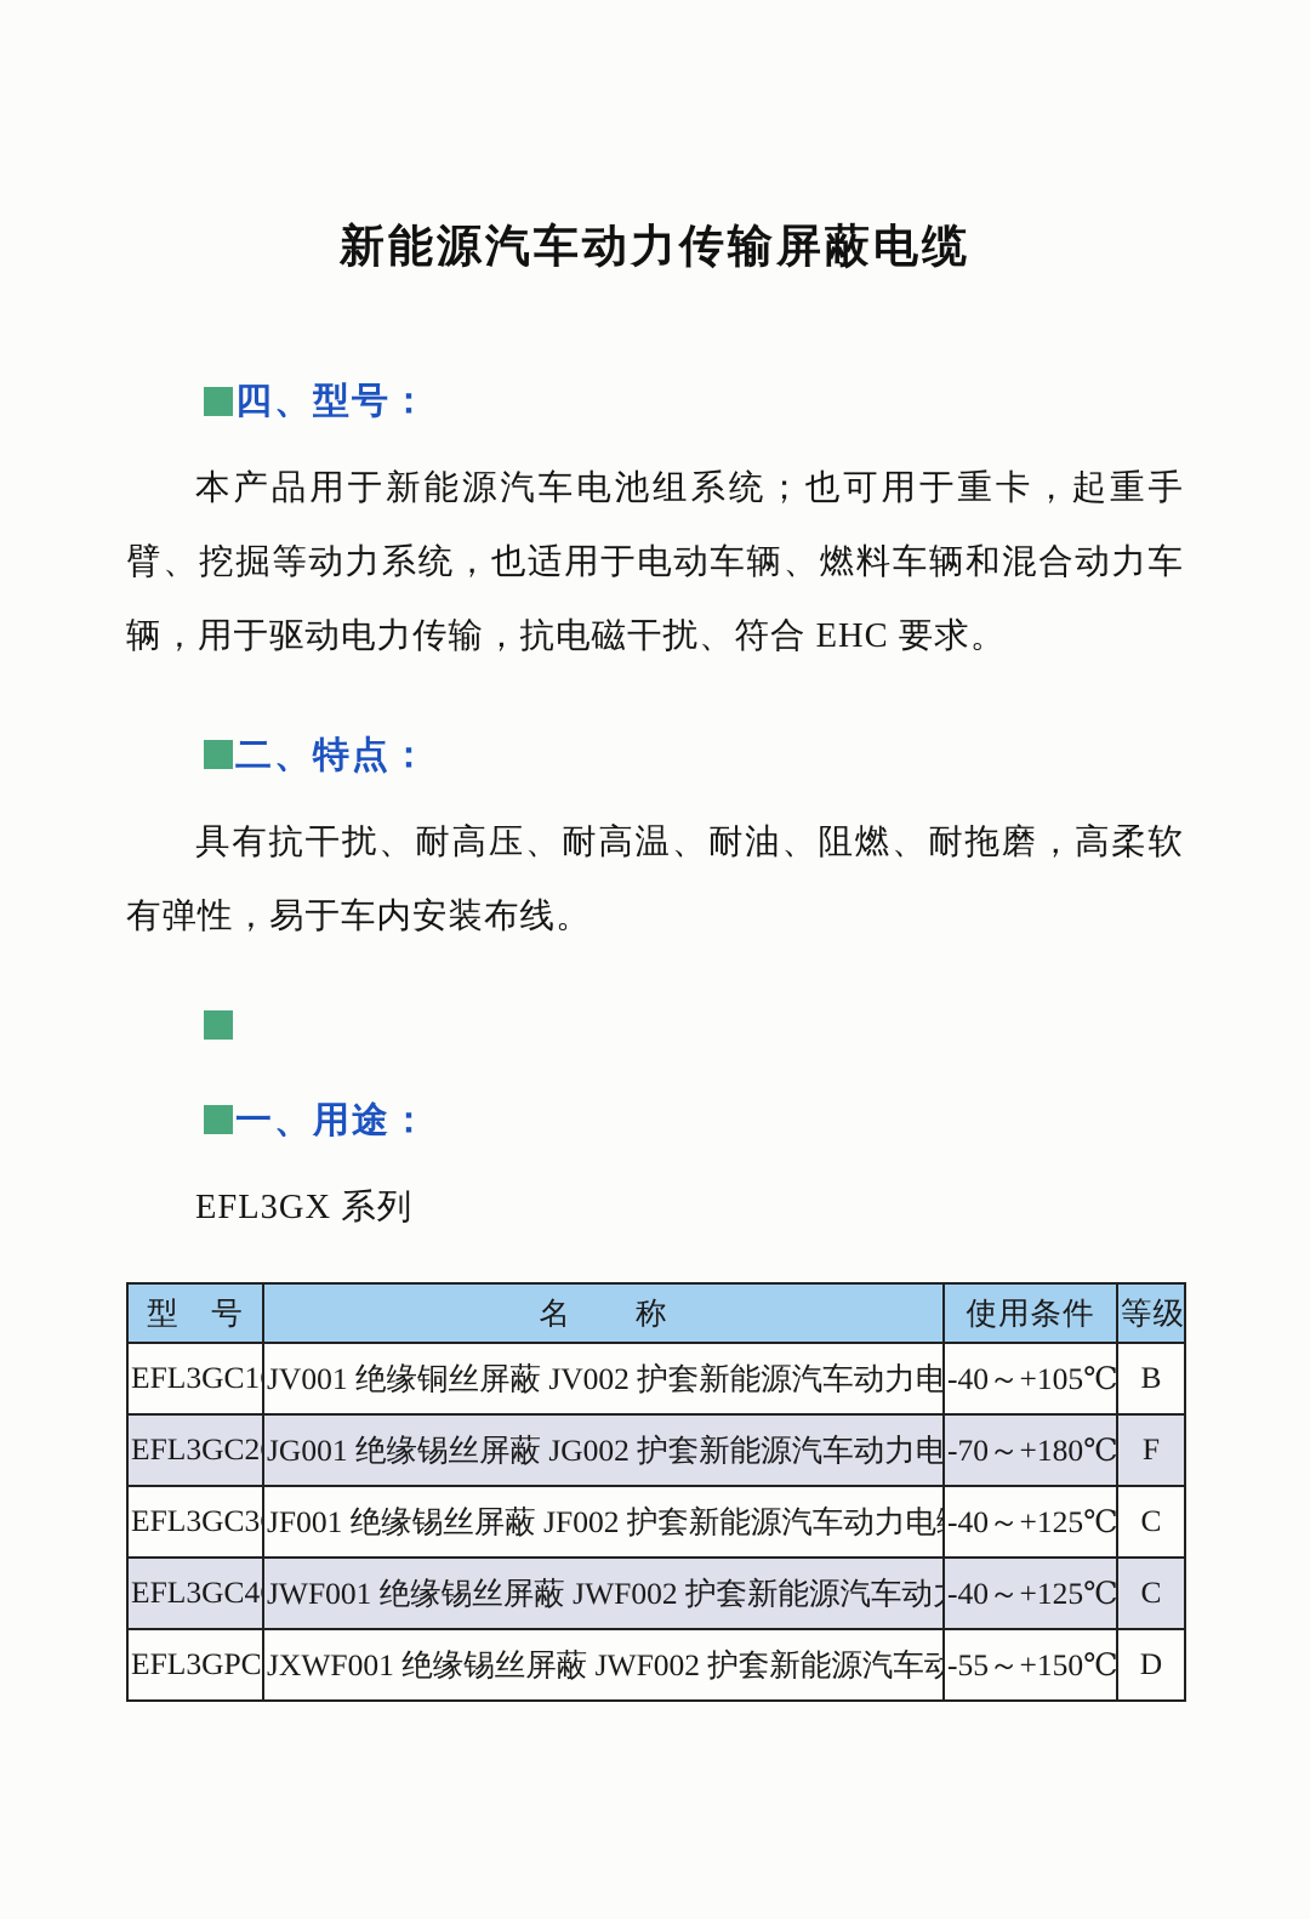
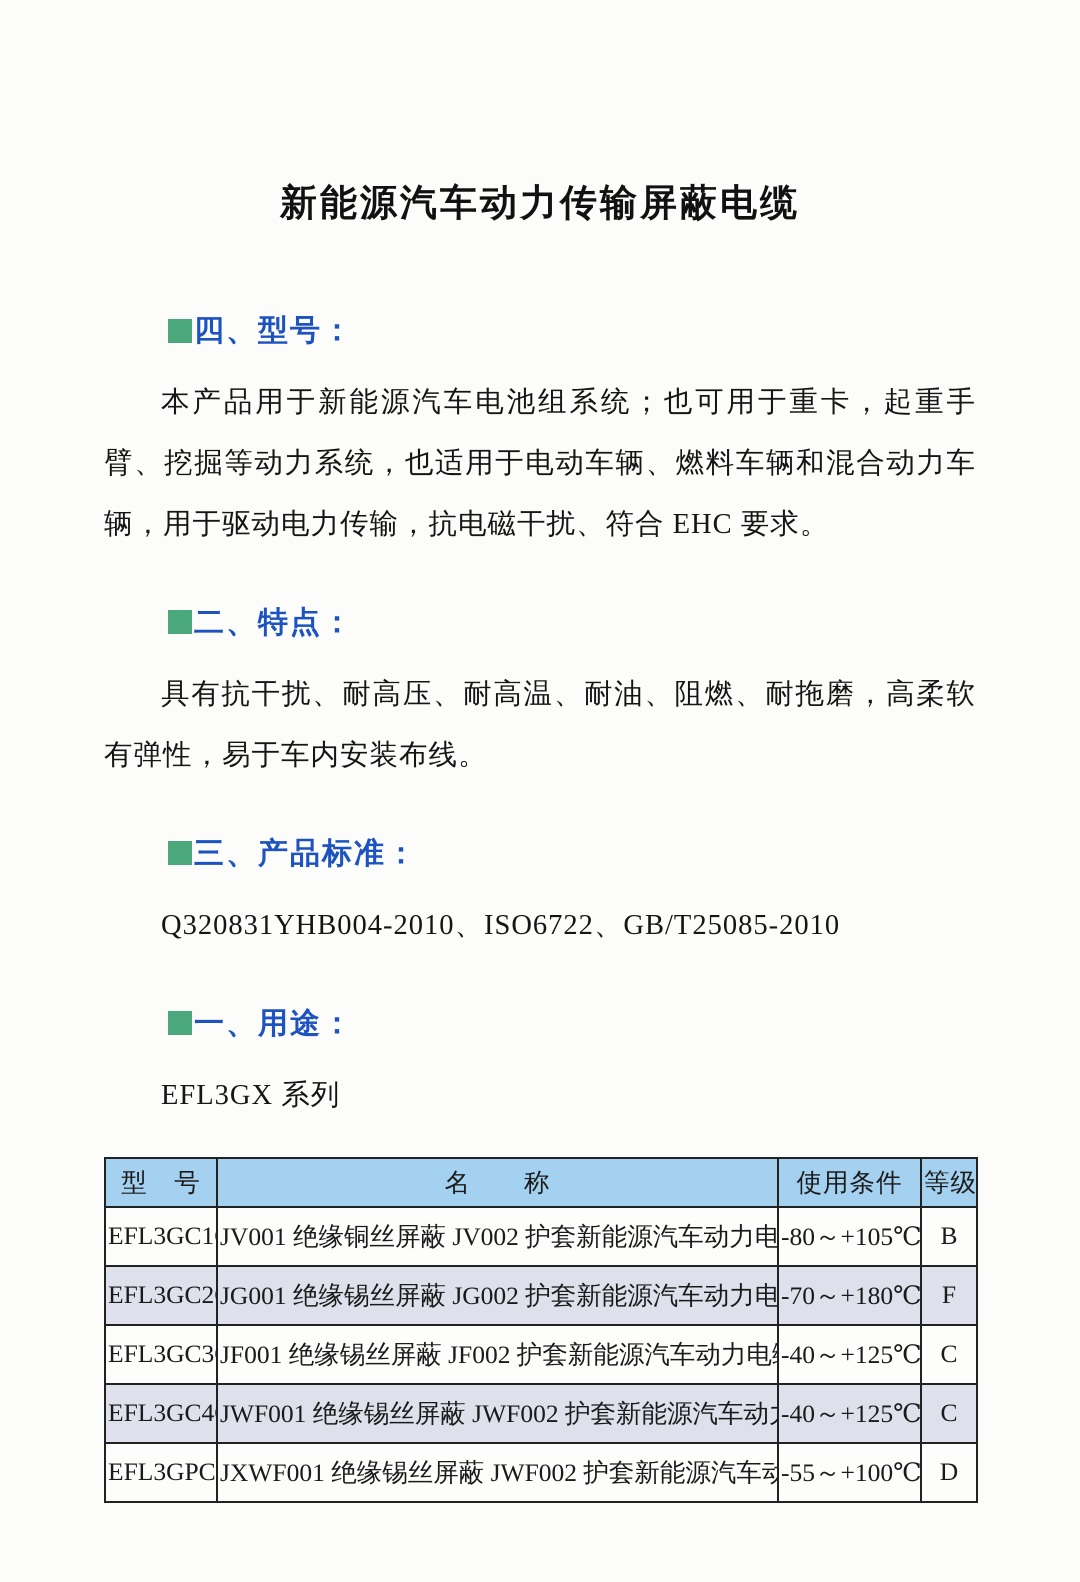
  新能源汽车动力传输屏蔽电缆
  四、型号：
  本产品用于新能源汽车电池组系统；也可用于重卡，起重手臂、挖掘等动力系统，也适用于电动车辆、燃料车辆和混合动力车辆，用于驱动电力传输，抗电磁干扰、符合 EHC 要求。
  二、特点：
  具有抗干扰、耐高压、耐高温、耐油、阻燃、耐拖磨，高柔软有弹性，易于车内安装布线。
+ 三、产品标准：
+ Q320831YHB004-2010、ISO6722、GB/T25085-2010
  一、用途：
  EFL3GX 系列
  型 号	名 称	使用条件	等级
- EFL3GC1	JV001 绝缘铜丝屏蔽 JV002 护套新能源汽车动力电	-40～+105℃	B
+ EFL3GC1	JV001 绝缘铜丝屏蔽 JV002 护套新能源汽车动力电	-80～+105℃	B
  EFL3GC2	JG001 绝缘锡丝屏蔽 JG002 护套新能源汽车动力电	-70～+180℃	F
  EFL3GC3	JF001 绝缘锡丝屏蔽 JF002 护套新能源汽车动力电	-40～+125℃	C
  EFL3GC4	JWF001 绝缘锡丝屏蔽 JWF002 护套新能源汽车动	-40～+125℃	C
- EFL3GPC	JXWF001 绝缘锡丝屏蔽 JWF002 护套新能源汽车动	-55～+150℃	D
+ EFL3GPC	JXWF001 绝缘锡丝屏蔽 JWF002 护套新能源汽车动	-55～+100℃	D
